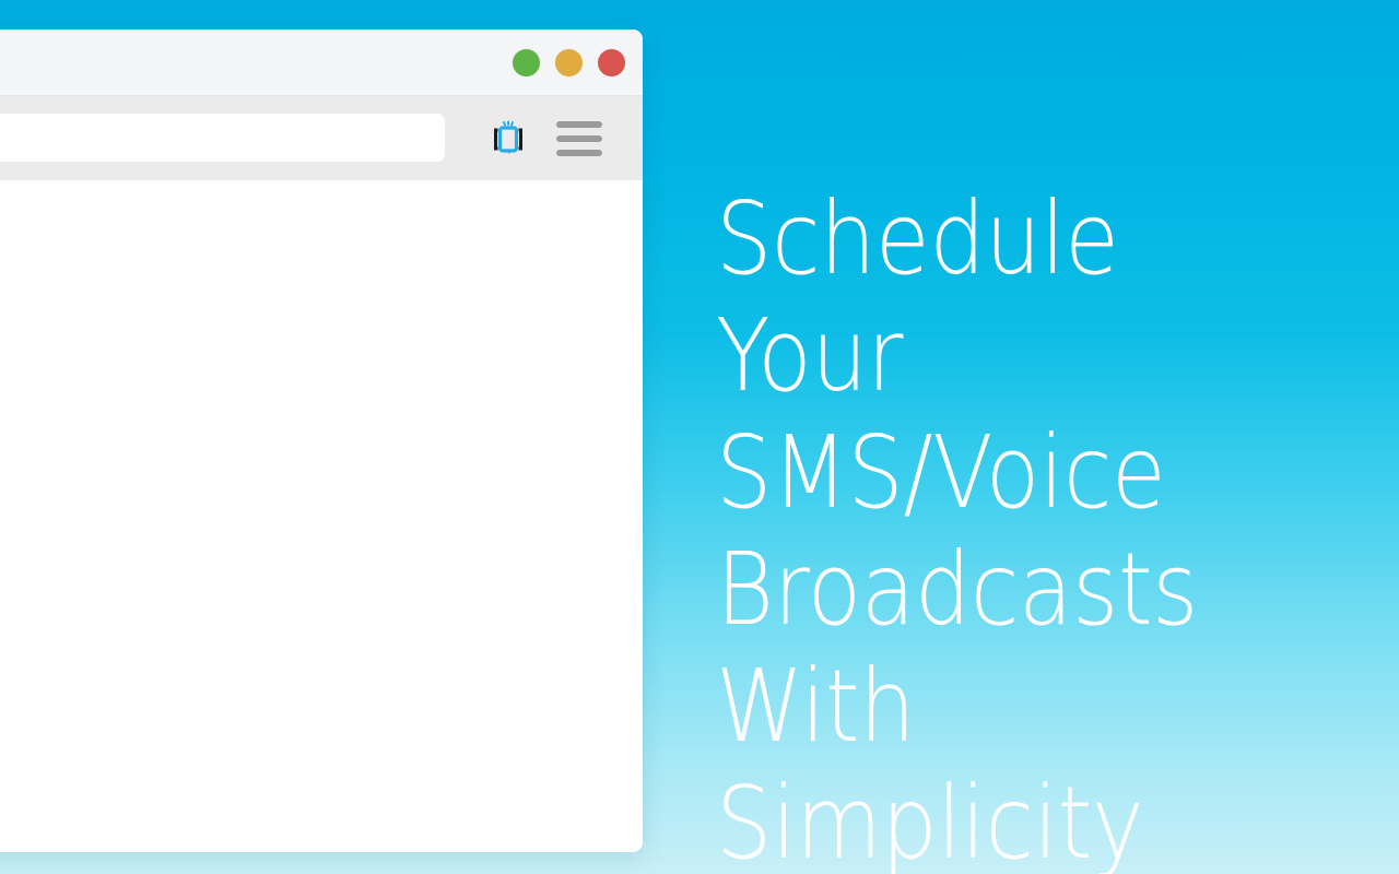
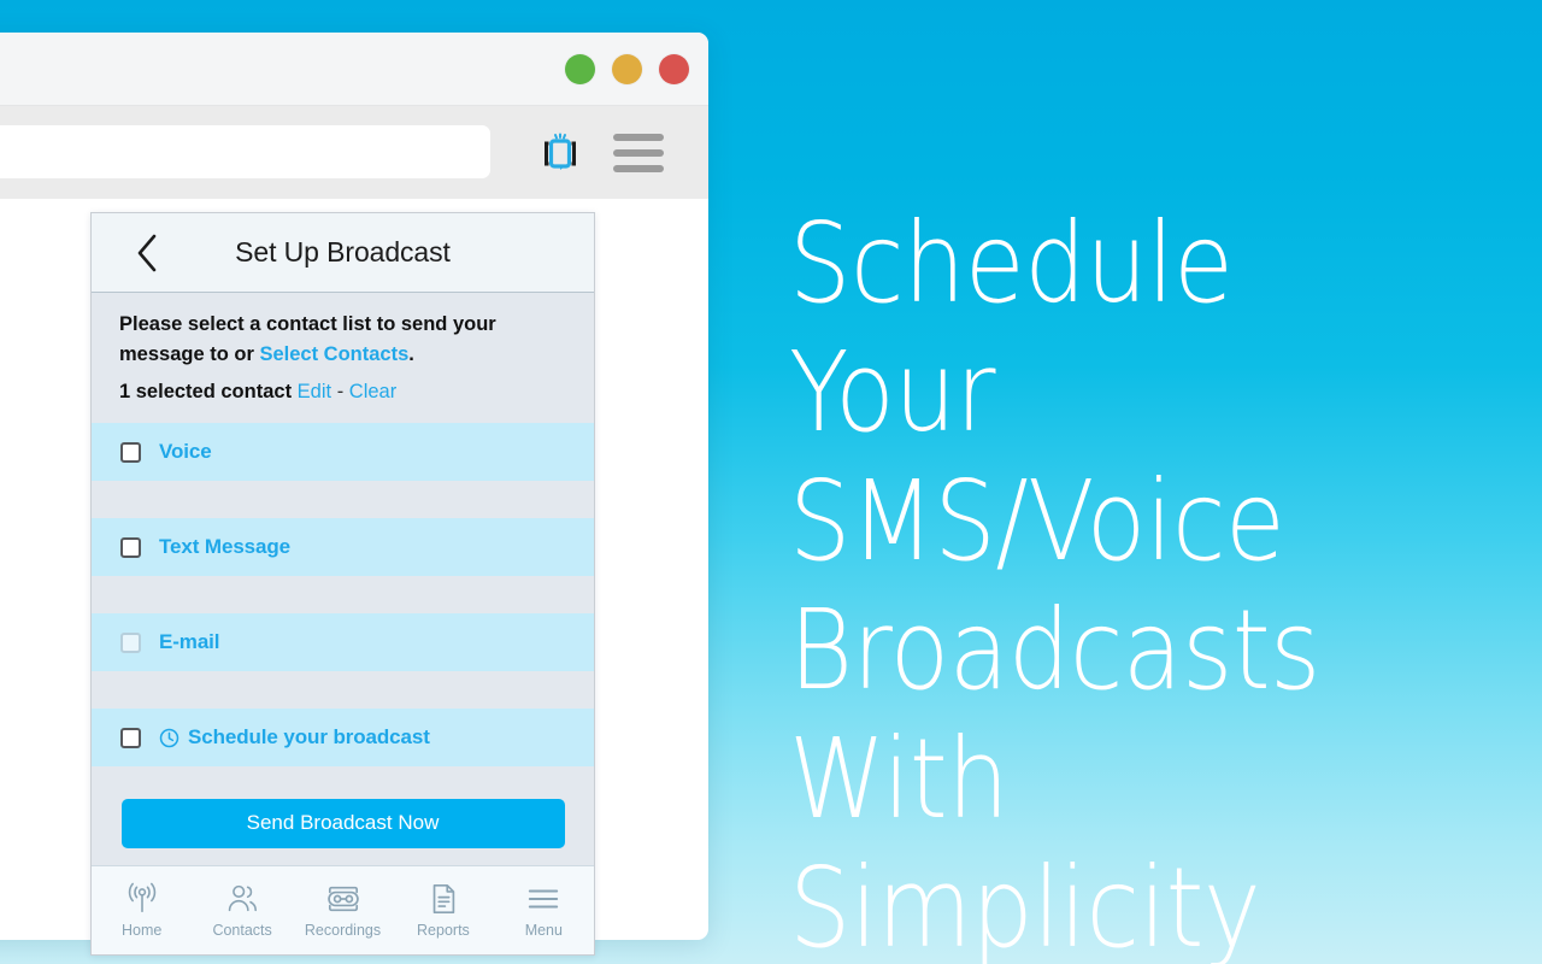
  Schedule Your
  SMS/Voice
  Broadcasts
  With Simplicity
+ Set Up Broadcast
+ Please select a contact list to send your message to or Select Contacts.
+ 1 selected contact Edit - Clear
+ Voice
+ Text Message
+ E-mail
+ Schedule your broadcast
+ Send Broadcast Now
+ Home
+ Contacts
+ Recordings
+ Reports
+ Menu
